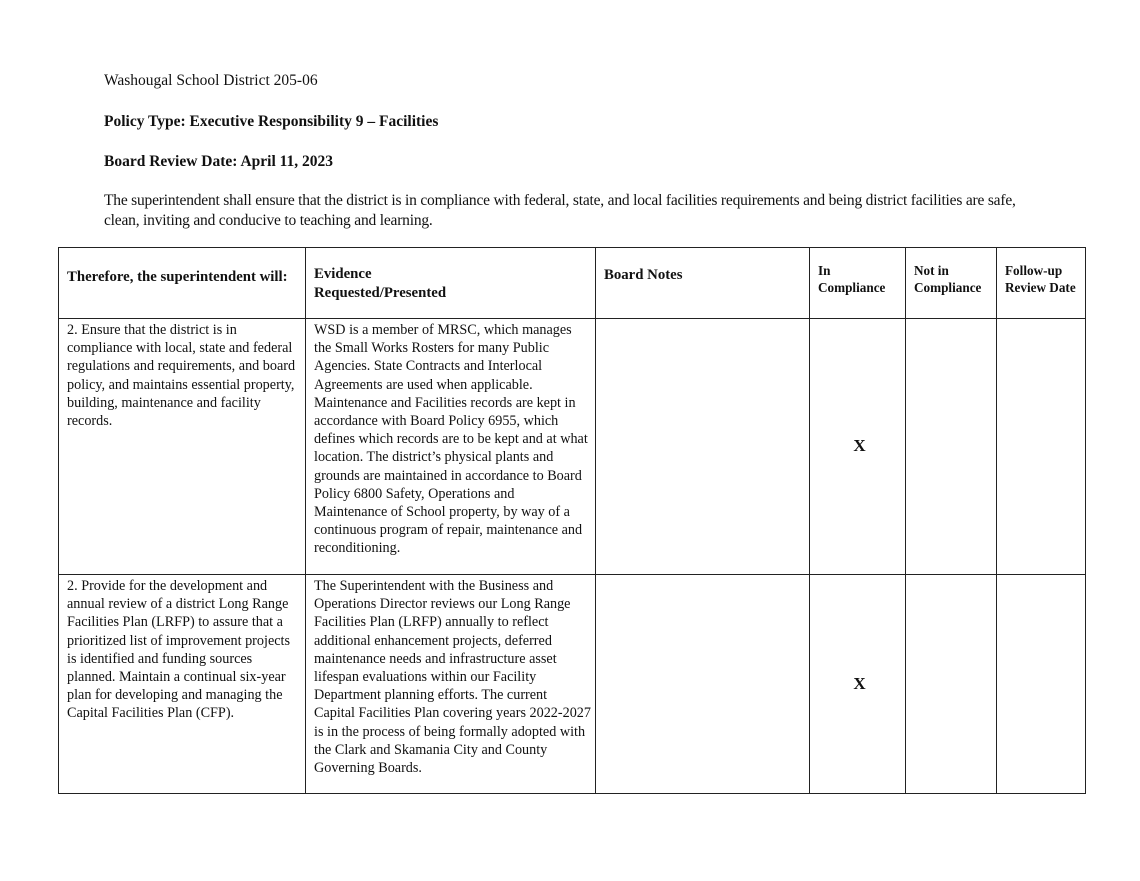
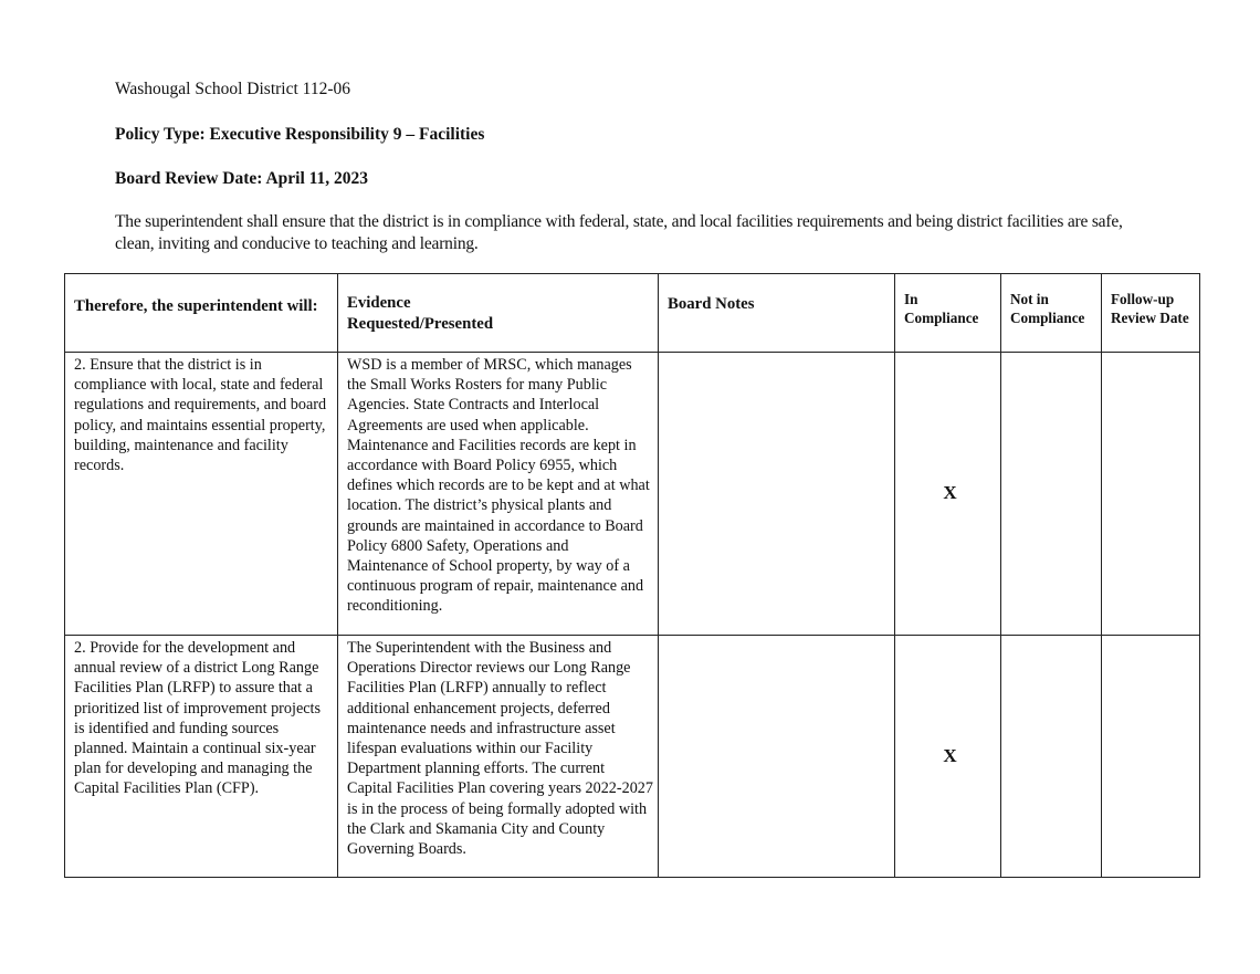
- Washougal School District 205-06
+ Washougal School District 112-06
  Policy Type: Executive Responsibility 9 – Facilities
  Board Review Date: April 11, 2023
  The superintendent shall ensure that the district is in compliance with federal, state, and local facilities requirements and being district facilities are safe, clean, inviting and conducive to teaching and learning.
  Therefore, the superintendent will:	Evidence Requested/Presented	Board Notes	In Compliance	Not in Compliance	Follow-up Review Date
  2. Ensure that the district is in compliance with local, state and federal regulations and requirements, and board policy, and maintains essential property, building, maintenance and facility records.	WSD is a member of MRSC, which manages the Small Works Rosters for many Public Agencies. State Contracts and Interlocal Agreements are used when applicable. Maintenance and Facilities records are kept in accordance with Board Policy 6955, which defines which records are to be kept and at what location. The district’s physical plants and grounds are maintained in accordance to Board Policy 6800 Safety, Operations and Maintenance of School property, by way of a continuous program of repair, maintenance and reconditioning.		X
  2. Provide for the development and annual review of a district Long Range Facilities Plan (LRFP) to assure that a prioritized list of improvement projects is identified and funding sources planned. Maintain a continual six-year plan for developing and managing the Capital Facilities Plan (CFP).	The Superintendent with the Business and Operations Director reviews our Long Range Facilities Plan (LRFP) annually to reflect additional enhancement projects, deferred maintenance needs and infrastructure asset lifespan evaluations within our Facility Department planning efforts. The current Capital Facilities Plan covering years 2022-2027 is in the process of being formally adopted with the Clark and Skamania City and County Governing Boards.		X
